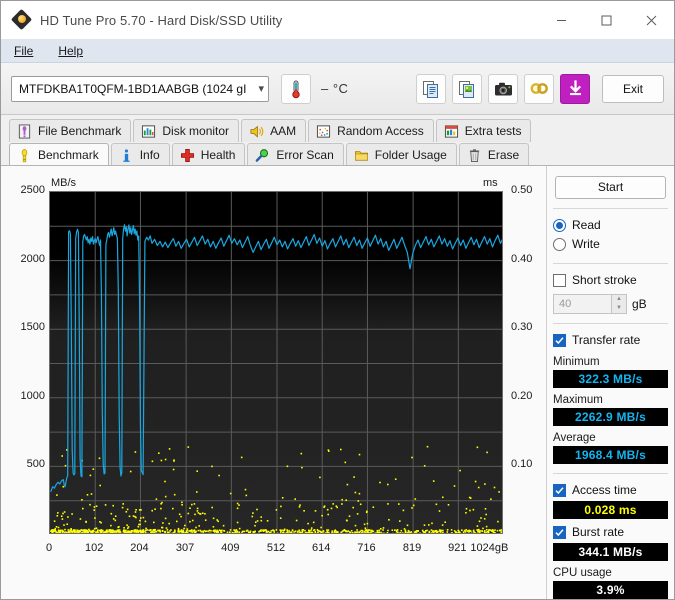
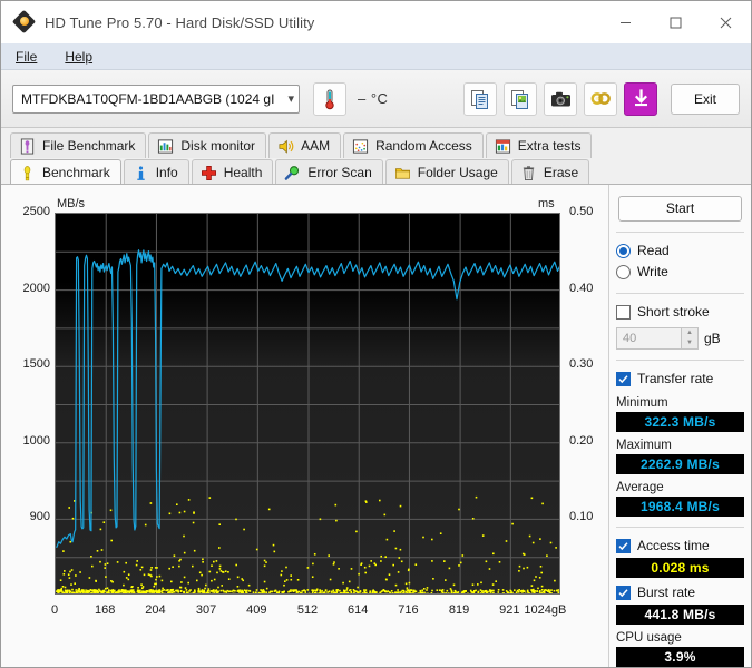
  HD Tune Pro 5.70 - Hard Disk/SSD Utility
  File
  Help
  MTFDKBA1T0QFM-1BD1AABGB (1024 gI
  ▾
  – °C
  Exit
  File Benchmark
  Disk monitor
  AAM
  Random Access
  Extra tests
  Benchmark
  Info
  Health
  Error Scan
  Folder Usage
  Erase
  MB/s
  ms
- 500
+ 900
  1000
  1500
  2000
  2500
  0.10
  0.20
  0.30
  0.40
  0.50
  0
- 102
+ 168
  204
  307
  409
  512
  614
  716
  819
  921
  1024gB
  Start
  Read
  Write
  Short stroke
  40
  gB
  Transfer rate
  Minimum
  322.3 MB/s
  Maximum
  2262.9 MB/s
  Average
  1968.4 MB/s
  Access time
  0.028 ms
  Burst rate
- 344.1 MB/s
+ 441.8 MB/s
  CPU usage
  3.9%
